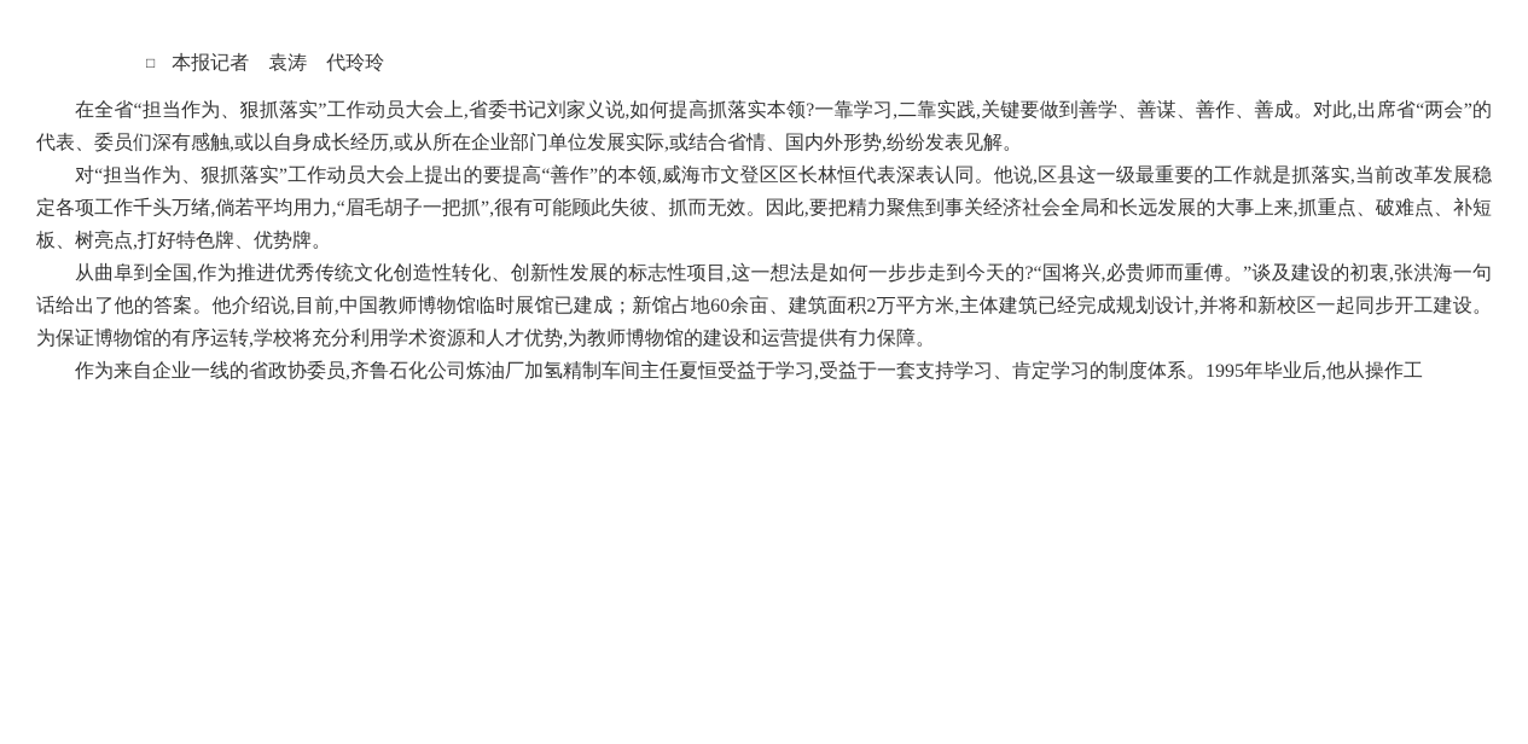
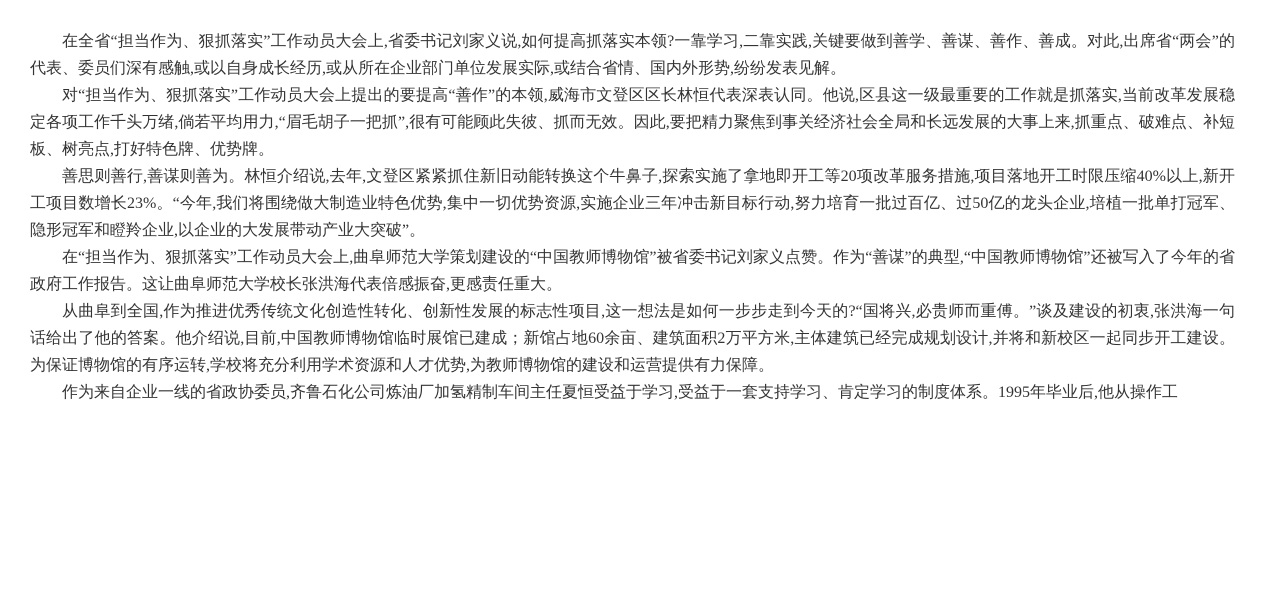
- □ 本报记者 袁涛 代玲玲
  在全省“担当作为、狠抓落实”工作动员大会上,省委书记刘家义说,如何提高抓落实本领?一靠学习,二靠实践,关键要做到善学、善谋、善作、善成。对此,出席省“两会”的代表、委员们深有感触,或以自身成长经历,或从所在企业部门单位发展实际,或结合省情、国内外形势,纷纷发表见解。
  对“担当作为、狠抓落实”工作动员大会上提出的要提高“善作”的本领,威海市文登区区长林恒代表深表认同。他说,区县这一级最重要的工作就是抓落实,当前改革发展稳定各项工作千头万绪,倘若平均用力,“眉毛胡子一把抓”,很有可能顾此失彼、抓而无效。因此,要把精力聚焦到事关经济社会全局和长远发展的大事上来,抓重点、破难点、补短板、树亮点,打好特色牌、优势牌。
+ 善思则善行,善谋则善为。林恒介绍说,去年,文登区紧紧抓住新旧动能转换这个牛鼻子,探索实施了拿地即开工等20项改革服务措施,项目落地开工时限压缩40%以上,新开工项目数增长23%。“今年,我们将围绕做大制造业特色优势,集中一切优势资源,实施企业三年冲击新目标行动,努力培育一批过百亿、过50亿的龙头企业,培植一批单打冠军、隐形冠军和瞪羚企业,以企业的大发展带动产业大突破”。
+ 在“担当作为、狠抓落实”工作动员大会上,曲阜师范大学策划建设的“中国教师博物馆”被省委书记刘家义点赞。作为“善谋”的典型,“中国教师博物馆”还被写入了今年的省政府工作报告。这让曲阜师范大学校长张洪海代表倍感振奋,更感责任重大。
  从曲阜到全国,作为推进优秀传统文化创造性转化、创新性发展的标志性项目,这一想法是如何一步步走到今天的?“国将兴,必贵师而重傅。”谈及建设的初衷,张洪海一句话给出了他的答案。他介绍说,目前,中国教师博物馆临时展馆已建成；新馆占地60余亩、建筑面积2万平方米,主体建筑已经完成规划设计,并将和新校区一起同步开工建设。为保证博物馆的有序运转,学校将充分利用学术资源和人才优势,为教师博物馆的建设和运营提供有力保障。
  作为来自企业一线的省政协委员,齐鲁石化公司炼油厂加氢精制车间主任夏恒受益于学习,受益于一套支持学习、肯定学习的制度体系。1995年毕业后,他从操作工
